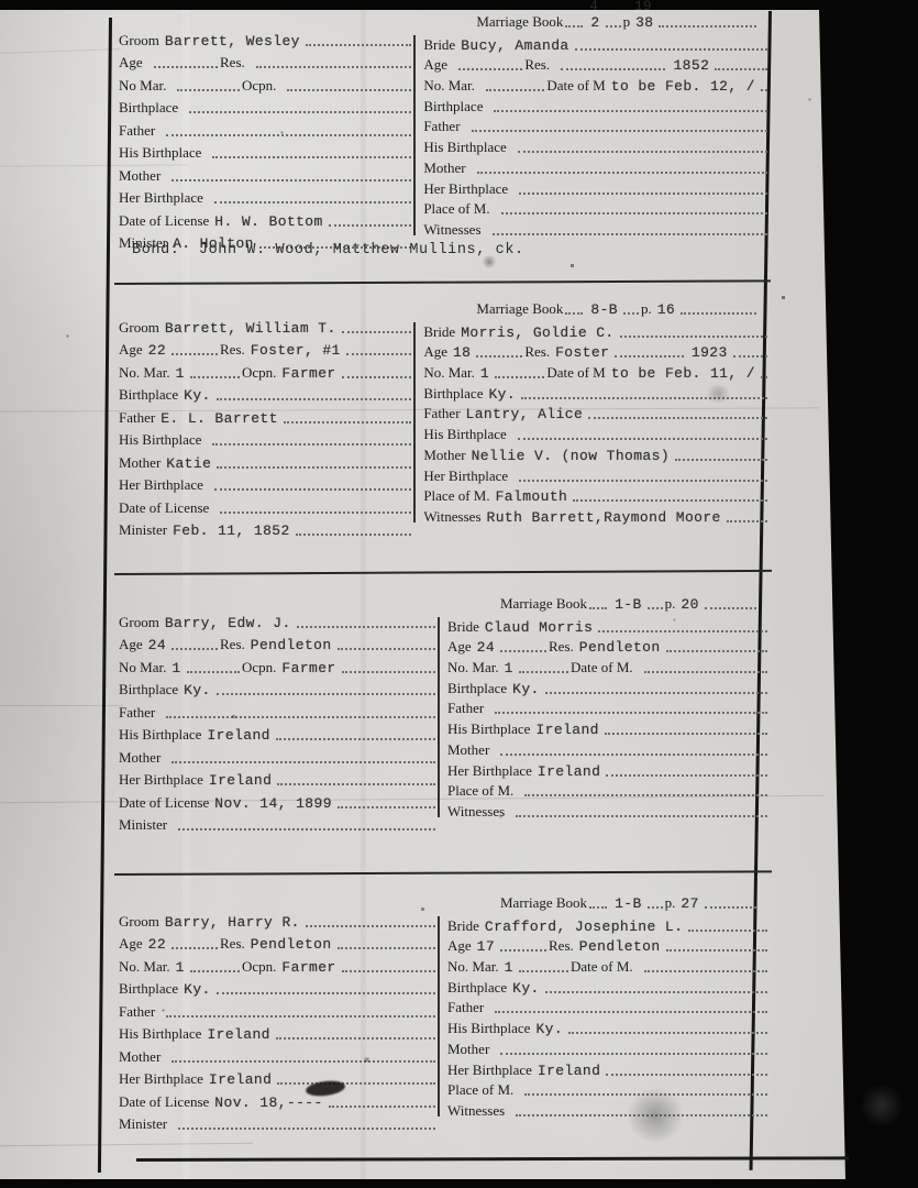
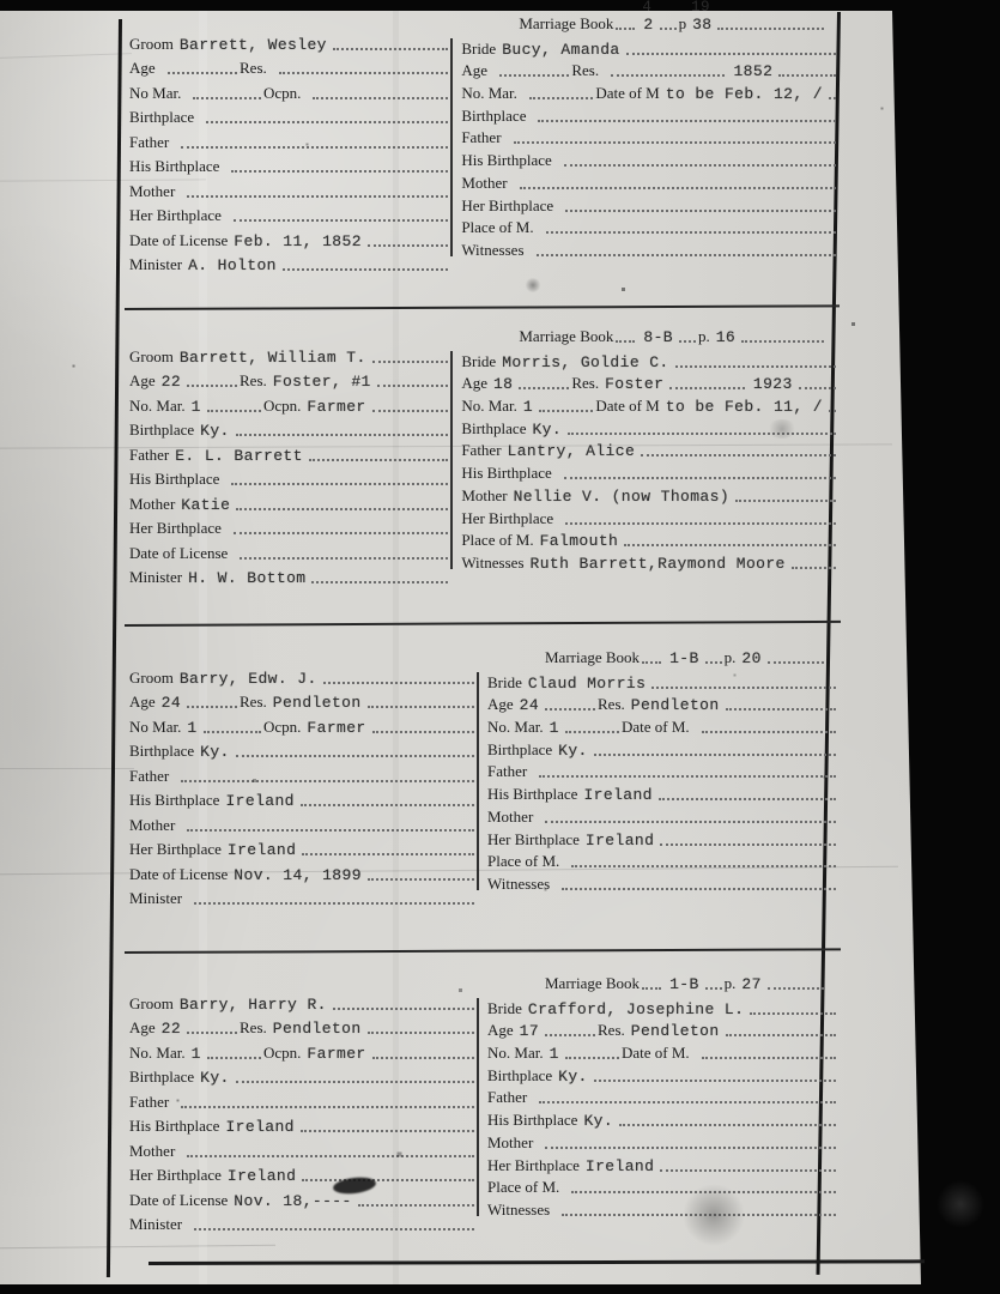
  Groom
  Barrett, Wesley
  Age
  Res.
  No Mar.
  Ocpn.
  Birthplace
  Father
  His Birthplace
  Mother
  Her Birthplace
  Date of License
- H. W. Bottom
+ Feb. 11, 1852
  Minister
  A. Holton
  Marriage Book
  2
  4
  p
  38
  19
  Bride
  Bucy, Amanda
  Age
  Res.
  1852
  No. Mar.
  Date of M
  to be Feb. 12, /
  Birthplace
  Father
  His Birthplace
  Mother
  Her Birthplace
  Place of M.
  Witnesses
- Bond: John W. Wood, Matthew Mullins, ck.
  Groom
  Barrett, William T.
  Age
  22
  Res.
  Foster, #1
  No. Mar.
  1
  Ocpn.
  Farmer
  Birthplace
  Ky.
  Father
  E. L. Barrett
  His Birthplace
  Mother
  Katie
  Her Birthplace
  Date of License
  Minister
- Feb. 11, 1852
+ H. W. Bottom
  Marriage Book
  8-B
  p.
  16
  Bride
  Morris, Goldie C.
  Age
  18
  Res.
  Foster
  1923
  No. Mar.
  1
  Date of M
  to be Feb. 11, /
  Birthplace
  Ky.
  Father
  Lantry, Alice
  His Birthplace
  Mother
  Nellie V. (now Thomas)
  Her Birthplace
  Place of M.
  Falmouth
  Witnesses
  Ruth Barrett,Raymond Moore
  Groom
  Barry, Edw. J.
  Age
  24
  Res.
  Pendleton
  No Mar.
  1
  Ocpn.
  Farmer
  Birthplace
  Ky.
  Father
  His Birthplace
  Ireland
  Mother
  Her Birthplace
  Ireland
  Date of License
  Nov. 14, 1899
  Minister
  Marriage Book
  1-B
  p.
  20
  Bride
  Claud Morris
  Age
  24
  Res.
  Pendleton
  No. Mar.
  1
  Date of M.
  Birthplace
  Ky.
  Father
  His Birthplace
  Ireland
  Mother
  Her Birthplace
  Ireland
  Place of M.
  Witnesses
  Groom
  Barry, Harry R.
  Age
  22
  Res.
  Pendleton
  No. Mar.
  1
  Ocpn.
  Farmer
  Birthplace
  Ky.
  Father
  His Birthplace
  Ireland
  Mother
  Her Birthplace
  Ireland
  Date of License
  Nov. 18,----
  Minister
  Marriage Book
  1-B
  p.
  27
  Bride
  Crafford, Josephine L.
  Age
  17
  Res.
  Pendleton
  No. Mar.
  1
  Date of M.
  Birthplace
  Ky.
  Father
  His Birthplace
  Ky.
  Mother
  Her Birthplace
  Ireland
  Place of M.
  Witnesses
